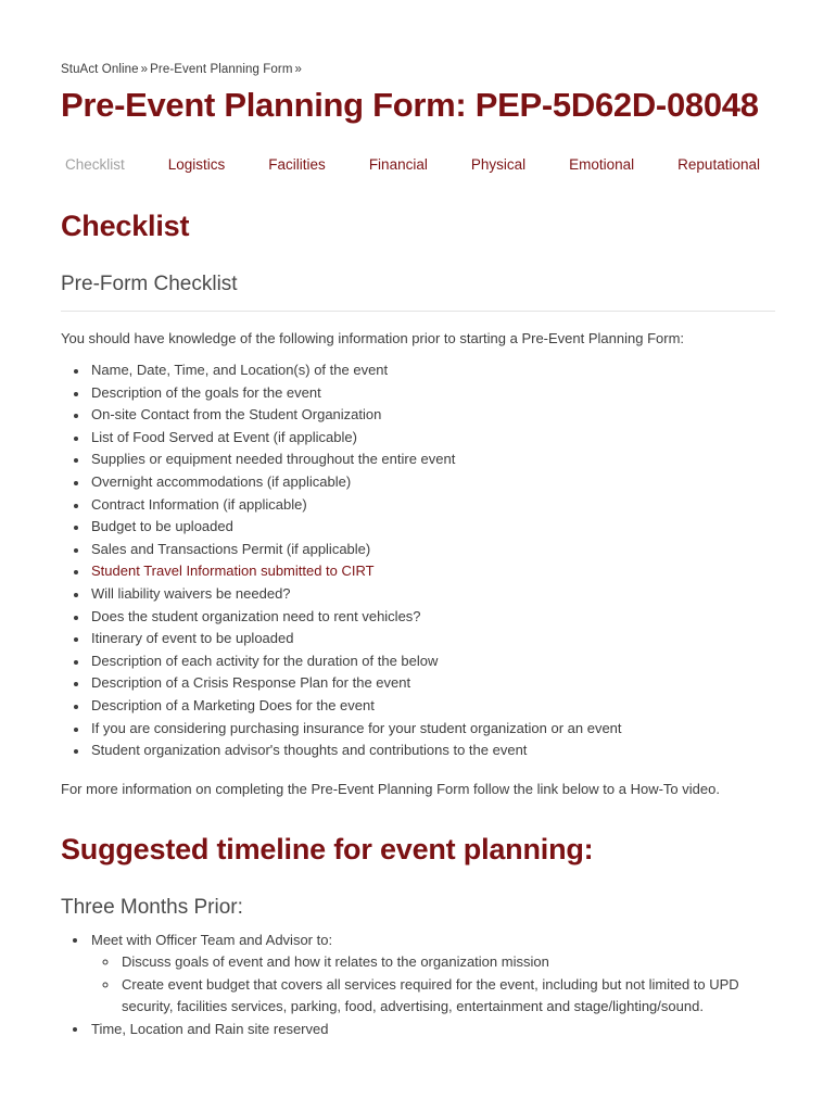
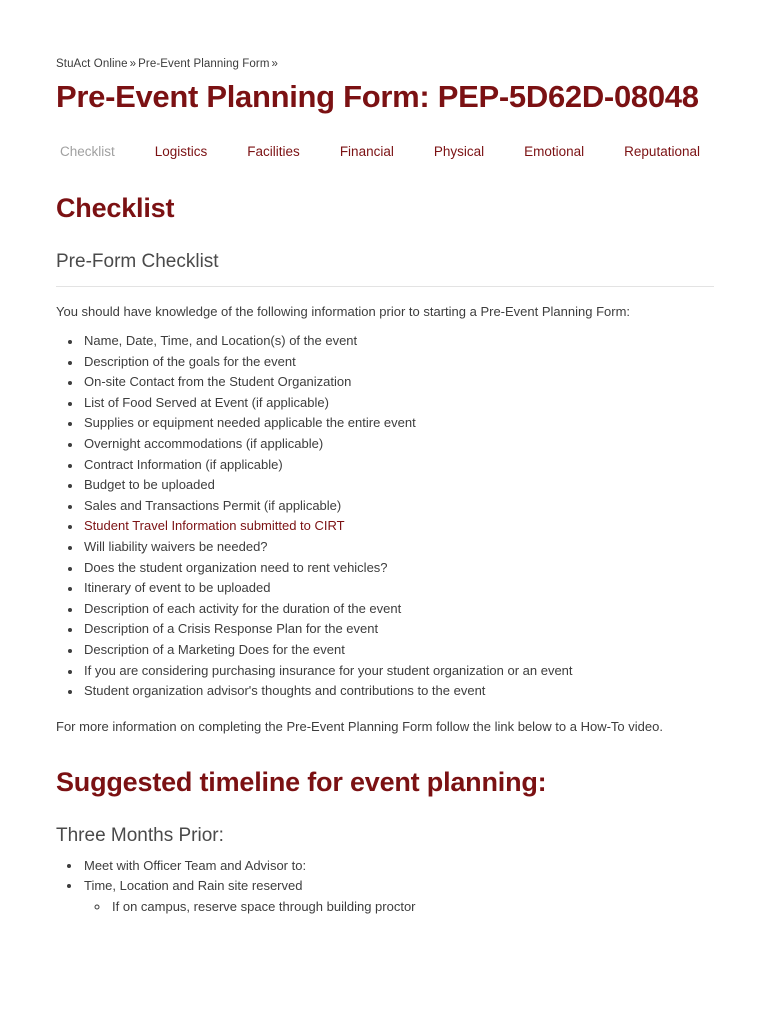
  StuAct Online » Pre-Event Planning Form »
  Pre-Event Planning Form: PEP-5D62D-08048
  Checklist
  Logistics
  Facilities
  Financial
  Physical
  Emotional
  Reputational
  Checklist
  Pre-Form Checklist
  You should have knowledge of the following information prior to starting a Pre-Event Planning Form:
  Name, Date, Time, and Location(s) of the event
  Description of the goals for the event
  On-site Contact from the Student Organization
  List of Food Served at Event (if applicable)
- Supplies or equipment needed throughout the entire event
+ Supplies or equipment needed applicable the entire event
  Overnight accommodations (if applicable)
  Contract Information (if applicable)
  Budget to be uploaded
  Sales and Transactions Permit (if applicable)
  Student Travel Information submitted to CIRT
  Will liability waivers be needed?
  Does the student organization need to rent vehicles?
  Itinerary of event to be uploaded
- Description of each activity for the duration of the below
+ Description of each activity for the duration of the event
  Description of a Crisis Response Plan for the event
  Description of a Marketing Does for the event
  If you are considering purchasing insurance for your student organization or an event
  Student organization advisor's thoughts and contributions to the event
  For more information on completing the Pre-Event Planning Form follow the link below to a How-To video.
  Suggested timeline for event planning:
  Three Months Prior:
  Meet with Officer Team and Advisor to:
- Discuss goals of event and how it relates to the organization mission
- Create event budget that covers all services required for the event, including but not limited to UPD security, facilities services, parking, food, advertising, entertainment and stage/lighting/sound.
  Time, Location and Rain site reserved
+ If on campus, reserve space through building proctor
